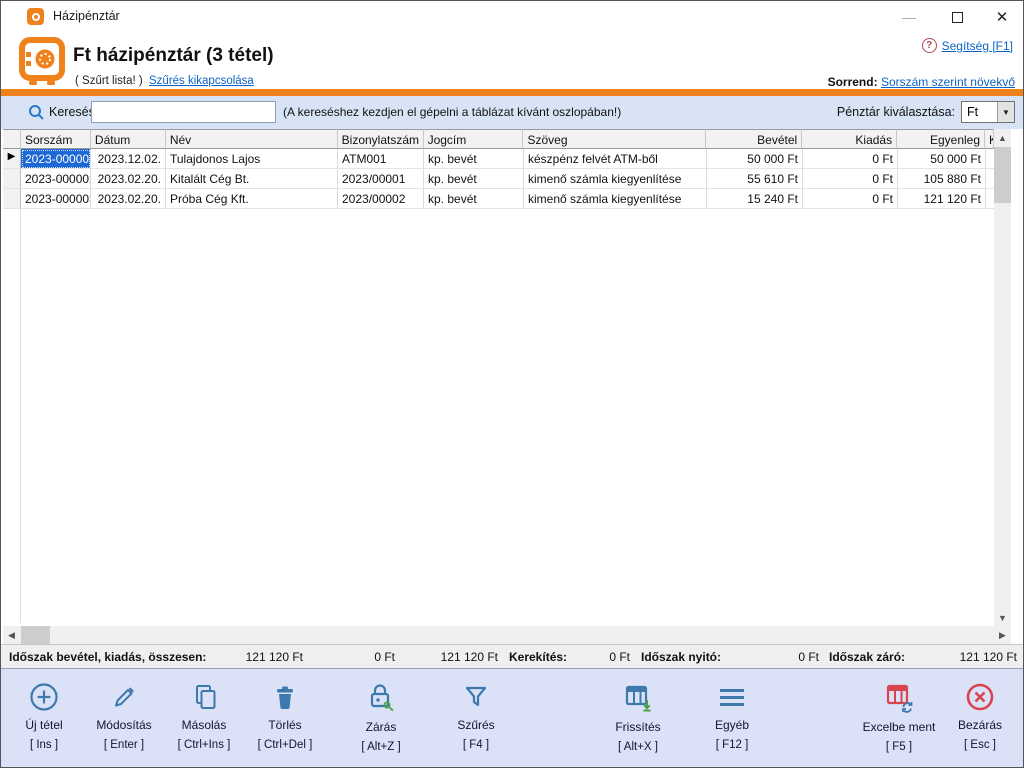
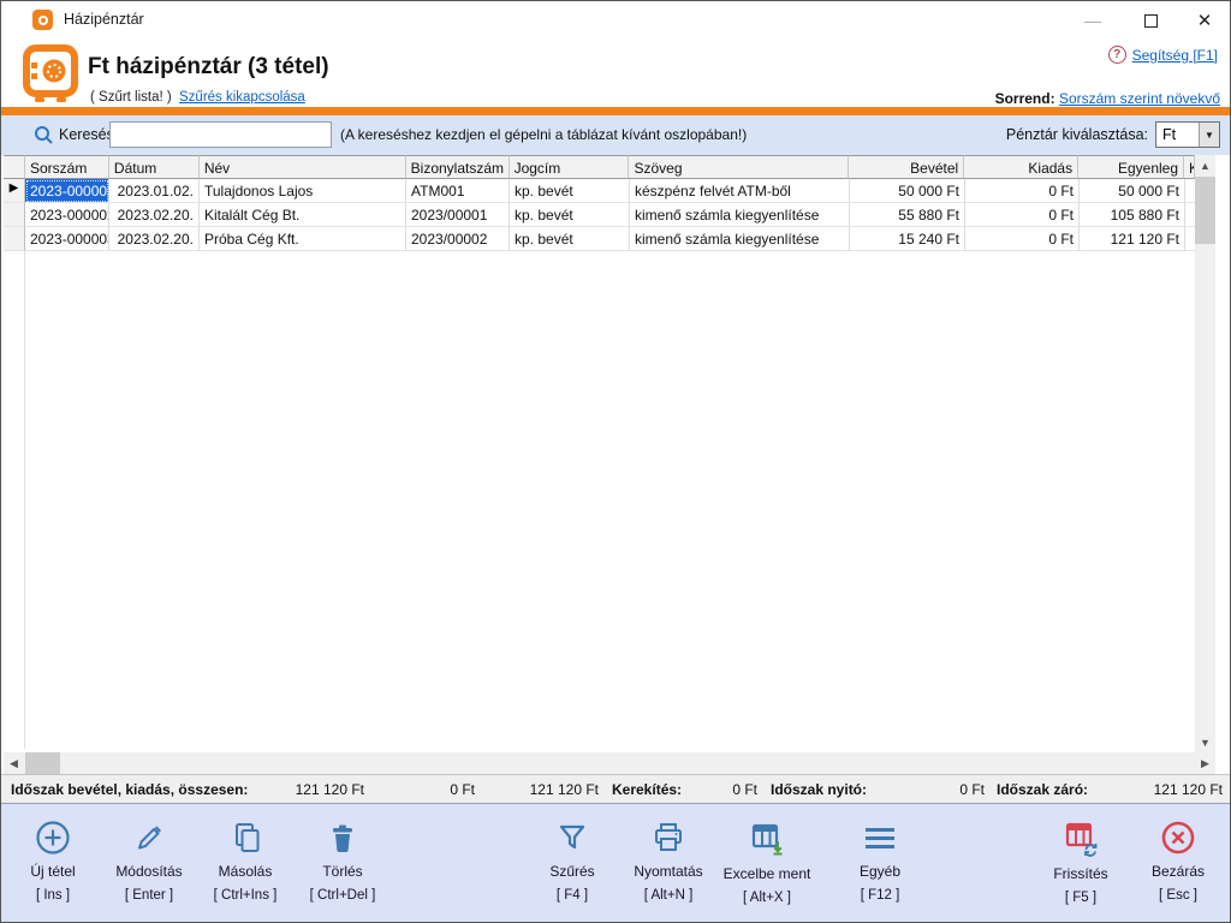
  Házipénztár
  —
  ✕
  Ft házipénztár (3 tétel)
  ( Szűrt lista! )
  Szűrés kikapcsolása
  ?
  Segítség [F1]
  Sorrend: Sorszám szerint növekvő
  Keresé
  (A kereséshez kezdjen el gépelni a táblázat kívánt oszlopában!)
  Pénztár kiválasztása:
  Ft
  ▼
  Sorszám
  Dátum
  Név
  Bizonylatszám
  Jogcím
  Szöveg
  Bevétel
  Kiadás
  Egyenleg
  ▶
  2023-00000
- 2023.12.02.
+ 2023.01.02.
  Tulajdonos Lajos
  ATM001
  kp. bevét
  készpénz felvét ATM-ből
  50 000 Ft
  0 Ft
  50 000 Ft
  2023-00000
  2023.02.20.
  Kitalált Cég Bt.
  2023/00001
  kp. bevét
  kimenő számla kiegyenlítése
- 55 610 Ft
+ 55 880 Ft
  0 Ft
  105 880 Ft
  2023-00000
  2023.02.20.
  Próba Cég Kft.
  2023/00002
  kp. bevét
  kimenő számla kiegyenlítése
  15 240 Ft
  0 Ft
  121 120 Ft
  ▲
  ▼
  ◀
  ▶
  Időszak bevétel, kiadás, összesen:
  121 120 Ft
  0 Ft
  121 120 Ft
  Kerekítés:
  0 Ft
  Időszak nyitó:
  0 Ft
  Időszak záró:
  121 120 Ft
  Új tétel
  [ Ins ]
  Módosítás
  [ Enter ]
  Másolás
  [ Ctrl+Ins ]
  Törlés
  [ Ctrl+Del ]
- Zárás
- [ Alt+Z ]
  Szűrés
  [ F4 ]
+ Nyomtatás
+ [ Alt+N ]
- Frissítés
+ Excelbe ment
  [ Alt+X ]
  Egyéb
  [ F12 ]
- Excelbe ment
+ Frissítés
  [ F5 ]
  Bezárás
  [ Esc ]
